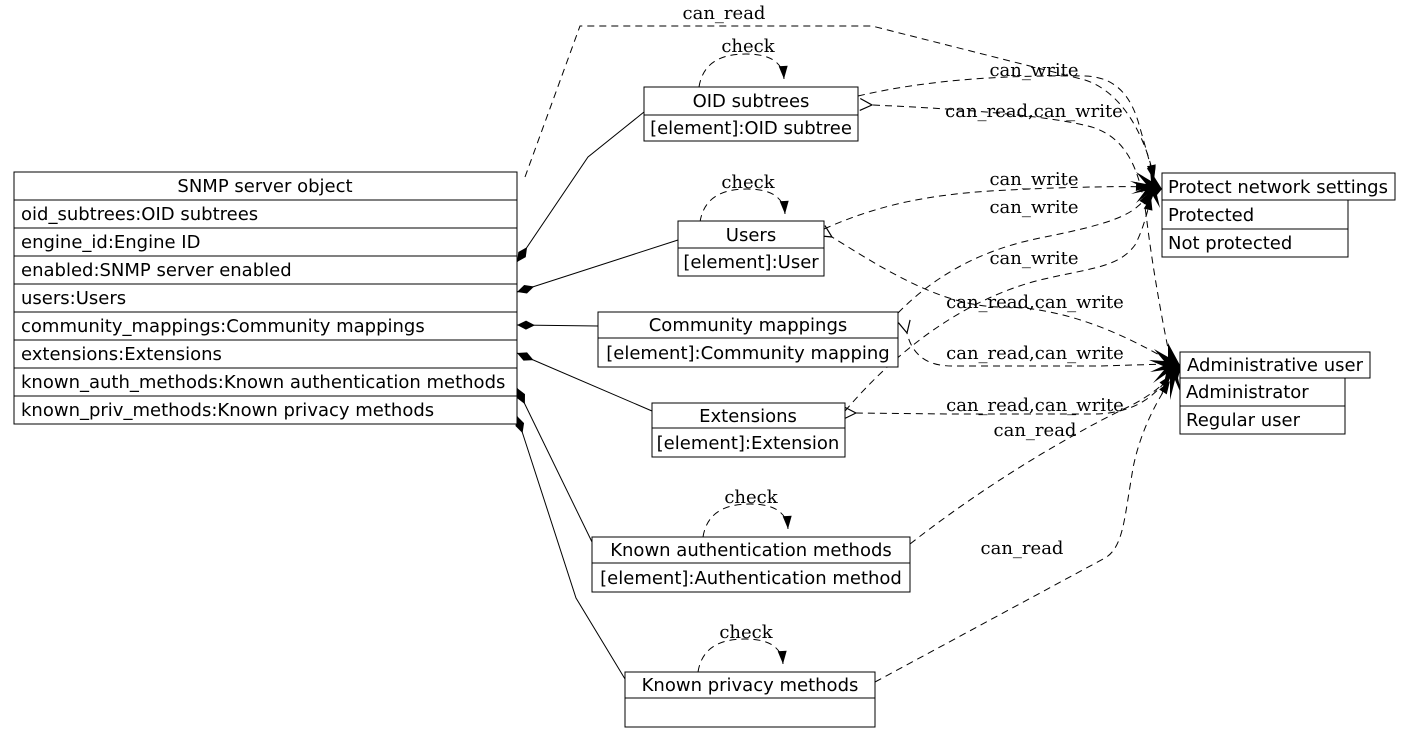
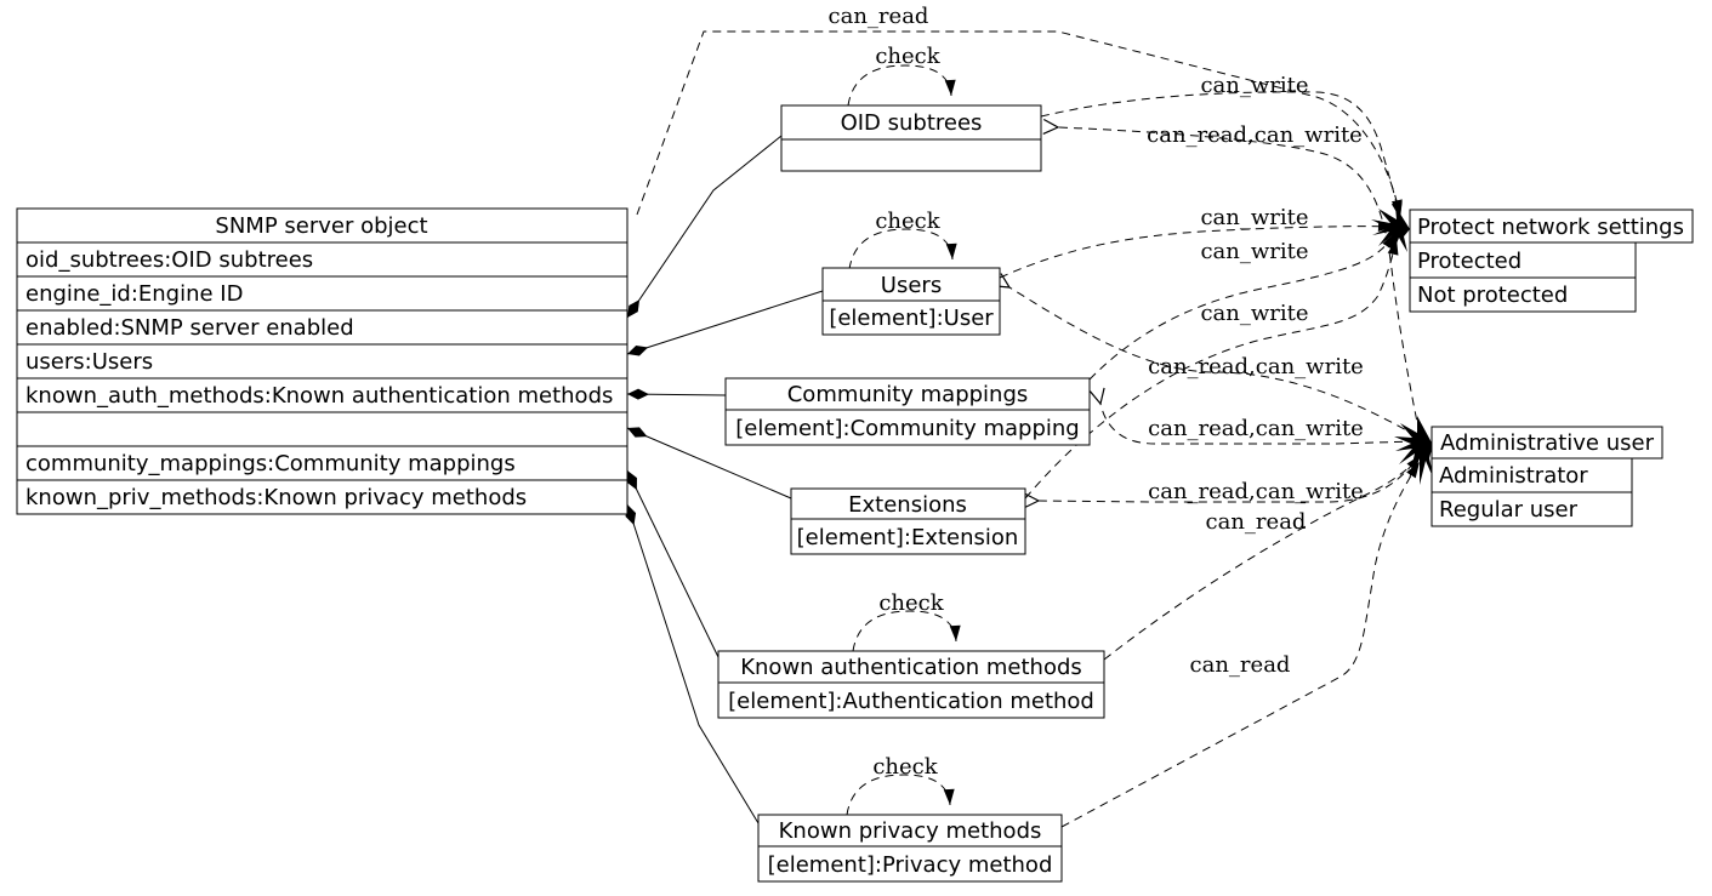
  SNMP server object
  oid_subtrees:OID subtrees
  engine_id:Engine ID
  enabled:SNMP server enabled
  users:Users
- community_mappings:Community mappings
+ known_auth_methods:Known authentication methods
- extensions:Extensions
- known_auth_methods:Known authentication methods
+ community_mappings:Community mappings
  known_priv_methods:Known privacy methods
  OID subtrees
- [element]:OID subtree
  Users
  [element]:User
  Community mappings
  [element]:Community mapping
  Extensions
  [element]:Extension
  Known authentication methods
  [element]:Authentication method
  Known privacy methods
+ [element]:Privacy method
  Protect network settings
  Protected
  Not protected
  Administrative user
  Administrator
  Regular user
  can_read
  can_write
  can_read,can_write
  can_write
  can_write
  can_write
  can_read,can_write
  can_read,can_write
  can_read,can_write
  can_read
  can_read
  check
  check
  check
  check
